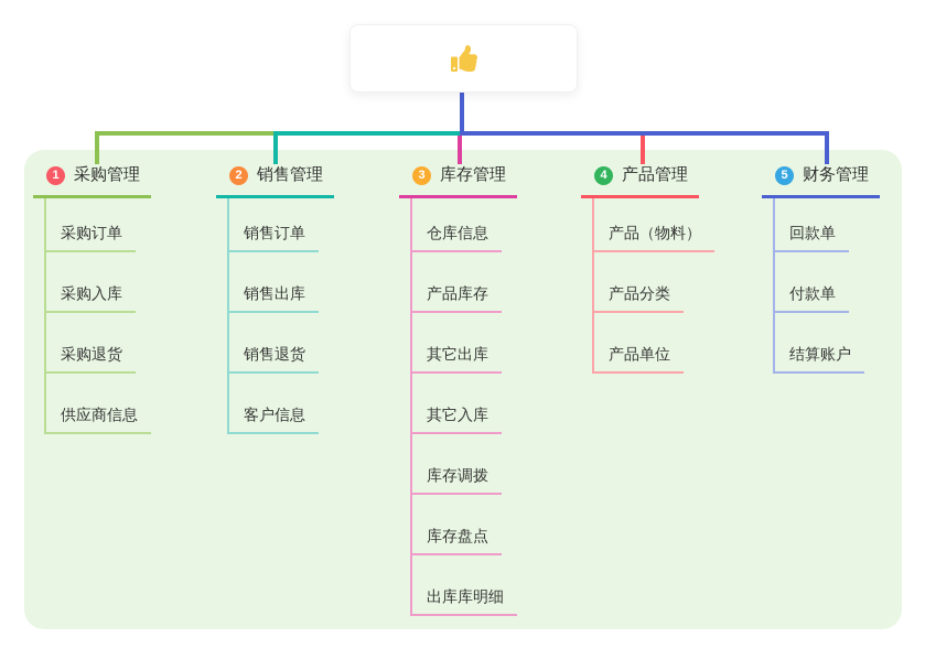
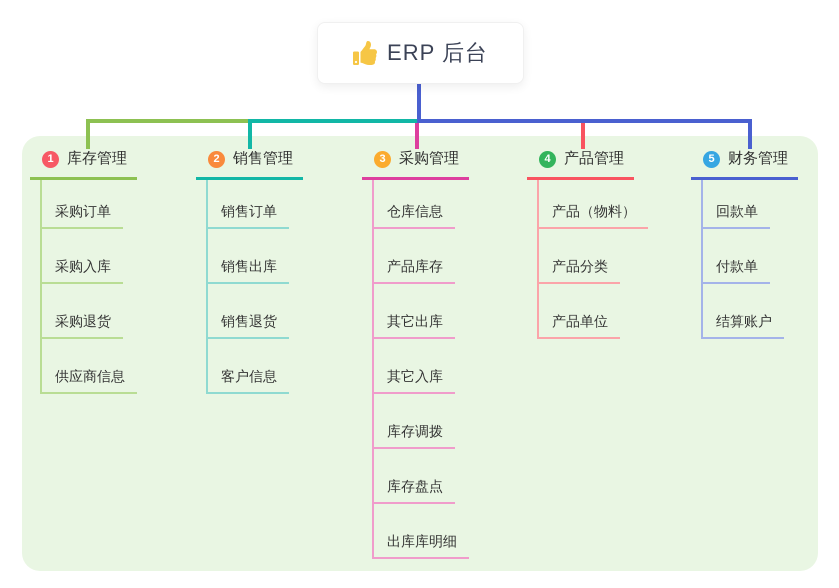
+ ERP 后台
  1
- 采购管理
+ 库存管理
  采购订单
  采购入库
  采购退货
  供应商信息
  2
  销售管理
  销售订单
  销售出库
  销售退货
  客户信息
  3
- 库存管理
+ 采购管理
  仓库信息
  产品库存
  其它出库
  其它入库
  库存调拨
  库存盘点
  出库库明细
  4
  产品管理
  产品（物料）
  产品分类
  产品单位
  5
  财务管理
  回款单
  付款单
  结算账户
